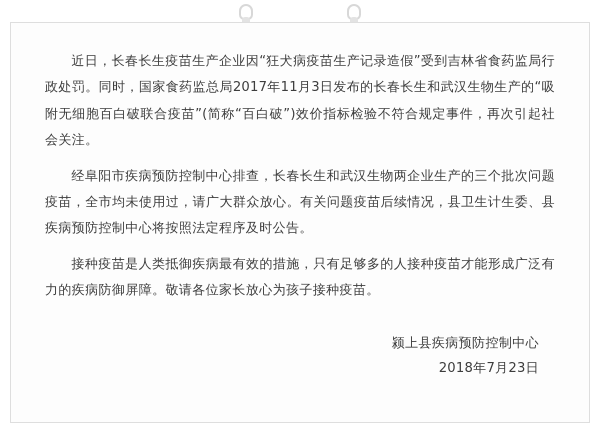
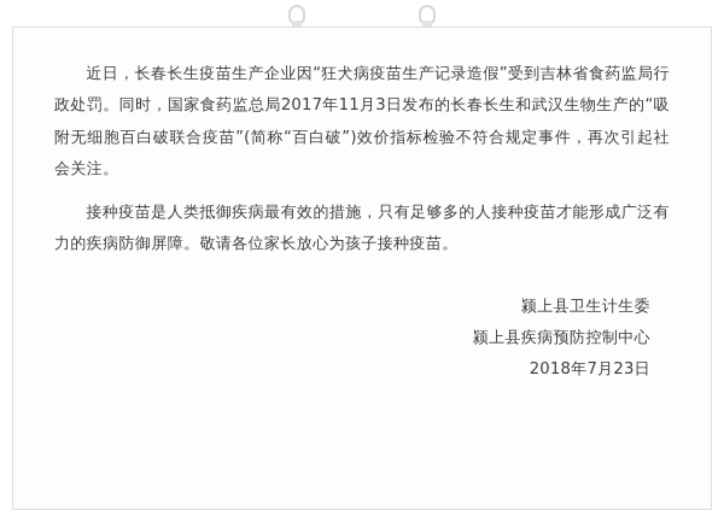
  近日，长春长生疫苗生产企业因“狂犬病疫苗生产记录造假”受到吉林省食药监局行政处罚。同时，国家食药监总局2017年11月3日发布的长春长生和武汉生物生产的“吸附无细胞百白破联合疫苗”(简称“百白破”)效价指标检验不符合规定事件，再次引起社会关注。
- 经阜阳市疾病预防控制中心排查，长春长生和武汉生物两企业生产的三个批次问题疫苗，全市均未使用过，请广大群众放心。有关问题疫苗后续情况，县卫生计生委、县疾病预防控制中心将按照法定程序及时公告。
  接种疫苗是人类抵御疾病最有效的措施，只有足够多的人接种疫苗才能形成广泛有力的疾病防御屏障。敬请各位家长放心为孩子接种疫苗。
+ 颍上县卫生计生委
  颍上县疾病预防控制中心
  2018年7月23日
